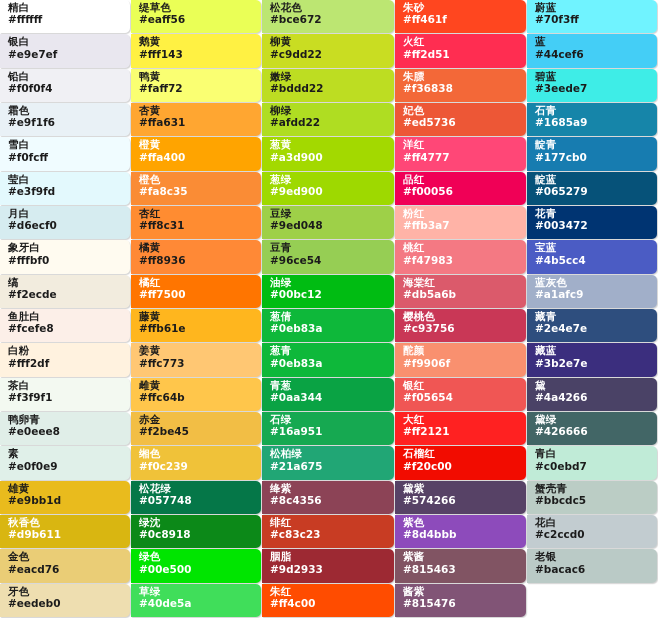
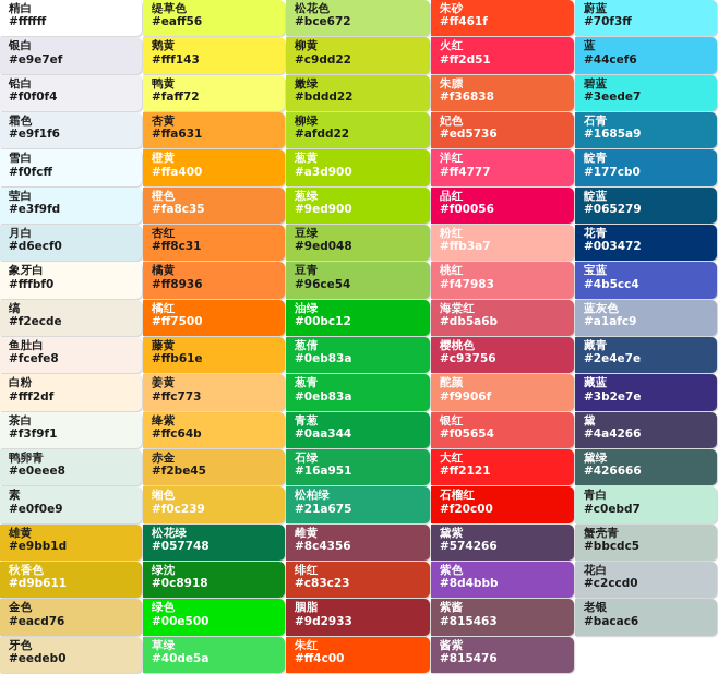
  精白
  #ffffff
  缇草色
  #eaff56
  松花色
  #bce672
  朱砂
  #ff461f
  蔚蓝
  #70f3ff
  银白
  #e9e7ef
  鹅黄
  #fff143
  柳黄
  #c9dd22
  火红
  #ff2d51
  蓝
  #44cef6
  铅白
  #f0f0f4
  鸭黄
  #faff72
  嫩绿
  #bddd22
  朱膘
  #f36838
  碧蓝
  #3eede7
  霜色
  #e9f1f6
  杏黄
  #ffa631
  柳绿
  #afdd22
  妃色
  #ed5736
  石青
  #1685a9
  雪白
  #f0fcff
  橙黄
  #ffa400
  葱黄
  #a3d900
  洋红
  #ff4777
  靛青
  #177cb0
  莹白
  #e3f9fd
  橙色
  #fa8c35
  葱绿
  #9ed900
  品红
  #f00056
  靛蓝
  #065279
  月白
  #d6ecf0
  杏红
  #ff8c31
  豆绿
  #9ed048
  粉红
  #ffb3a7
  花青
  #003472
  象牙白
  #fffbf0
  橘黄
  #ff8936
  豆青
  #96ce54
  桃红
  #f47983
  宝蓝
  #4b5cc4
  缟
  #f2ecde
  橘红
  #ff7500
  油绿
  #00bc12
  海棠红
  #db5a6b
  蓝灰色
  #a1afc9
  鱼肚白
  #fcefe8
  藤黄
  #ffb61e
  葱倩
  #0eb83a
  樱桃色
  #c93756
  藏青
  #2e4e7e
  白粉
  #fff2df
  姜黄
  #ffc773
  葱青
  #0eb83a
  酡颜
  #f9906f
  藏蓝
  #3b2e7e
  茶白
  #f3f9f1
- 雌黄
+ 绛紫
  #ffc64b
  青葱
  #0aa344
  银红
  #f05654
  黛
  #4a4266
  鸭卵青
  #e0eee8
  赤金
  #f2be45
  石绿
  #16a951
  大红
  #ff2121
  黛绿
  #426666
  素
  #e0f0e9
  缃色
  #f0c239
  松柏绿
  #21a675
  石榴红
  #f20c00
  青白
  #c0ebd7
  雄黄
  #e9bb1d
  松花绿
  #057748
- 绛紫
+ 雌黄
  #8c4356
  黛紫
  #574266
  蟹壳青
  #bbcdc5
  秋香色
  #d9b611
  绿沈
  #0c8918
  绯红
  #c83c23
  紫色
  #8d4bbb
  花白
  #c2ccd0
  金色
  #eacd76
  绿色
  #00e500
  胭脂
  #9d2933
  紫酱
  #815463
  老银
  #bacac6
  牙色
  #eedeb0
  草绿
  #40de5a
  朱红
  #ff4c00
  酱紫
  #815476
